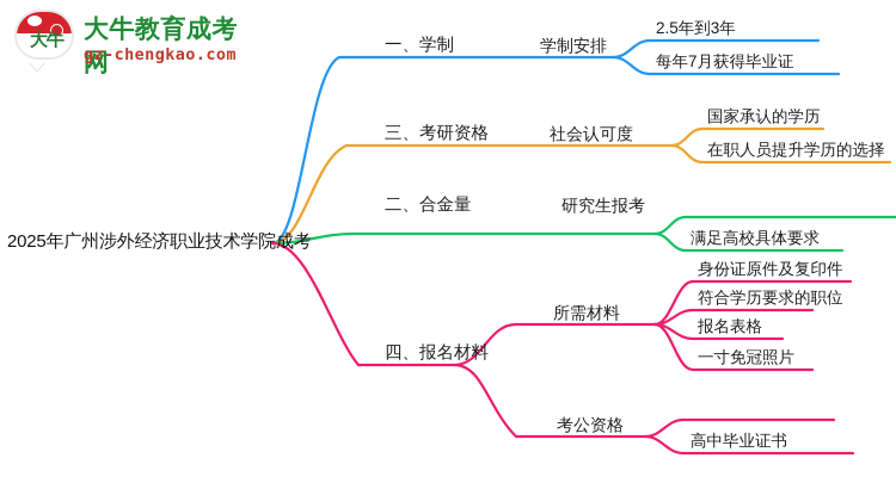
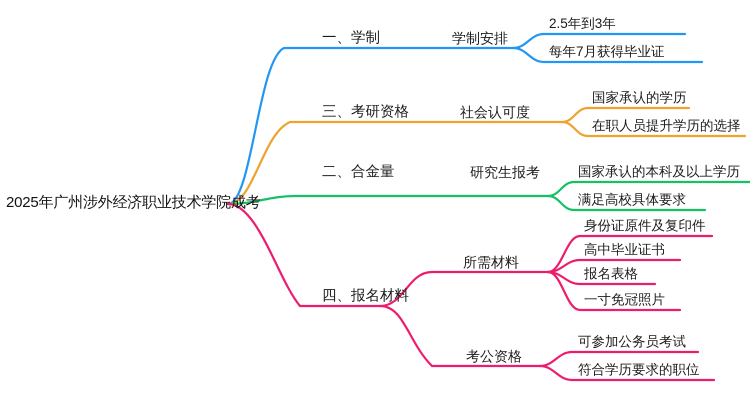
- 大牛
- 大牛教育成考网
- gz-chengkao.com
  2025年广州涉外经济职业技术学院成考
  一、学制
  学制安排
  2.5年到3年
  每年7月获得毕业证
  三、考研资格
  社会认可度
  国家承认的学历
  在职人员提升学历的选择
  二、合金量
  研究生报考
+ 国家承认的本科及以上学历
  满足高校具体要求
  四、报名材料
  所需材料
  身份证原件及复印件
- 符合学历要求的职位
+ 高中毕业证书
  报名表格
  一寸免冠照片
  考公资格
+ 可参加公务员考试
- 高中毕业证书
+ 符合学历要求的职位
